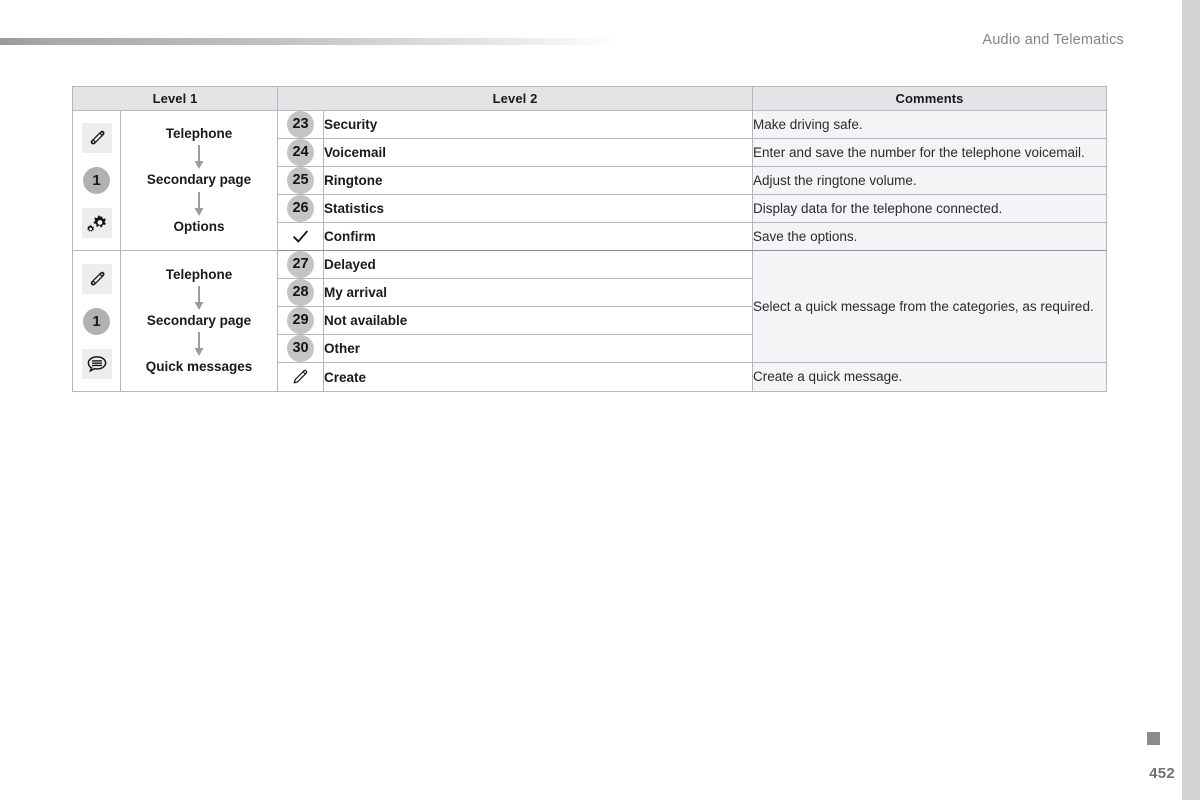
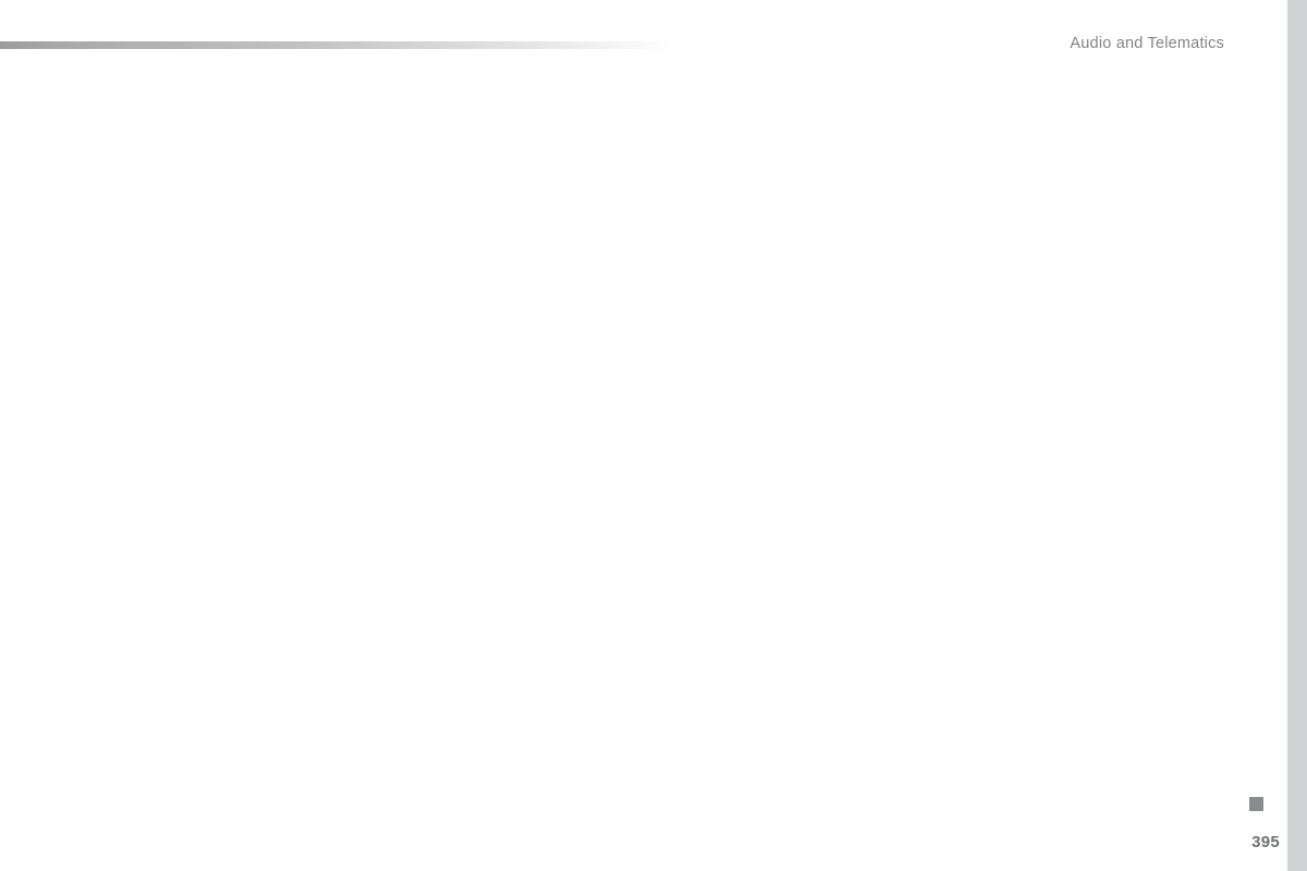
  Audio and Telematics
- Level 1	Level 2	Comments
- 1	Telephone Secondary page Options	23	Security	Make driving safe.
- 24	Voicemail	Enter and save the number for the telephone voicemail.
- 25	Ringtone	Adjust the ringtone volume.
- 26	Statistics	Display data for the telephone connected.
- 	Confirm	Save the options.
- 1	Telephone Secondary page Quick messages	27	Delayed	Select a quick message from the categories, as required.
- 28	My arrival
- 29	Not available
- 30	Other
- 	Create	Create a quick message.
- 452
+ 395
